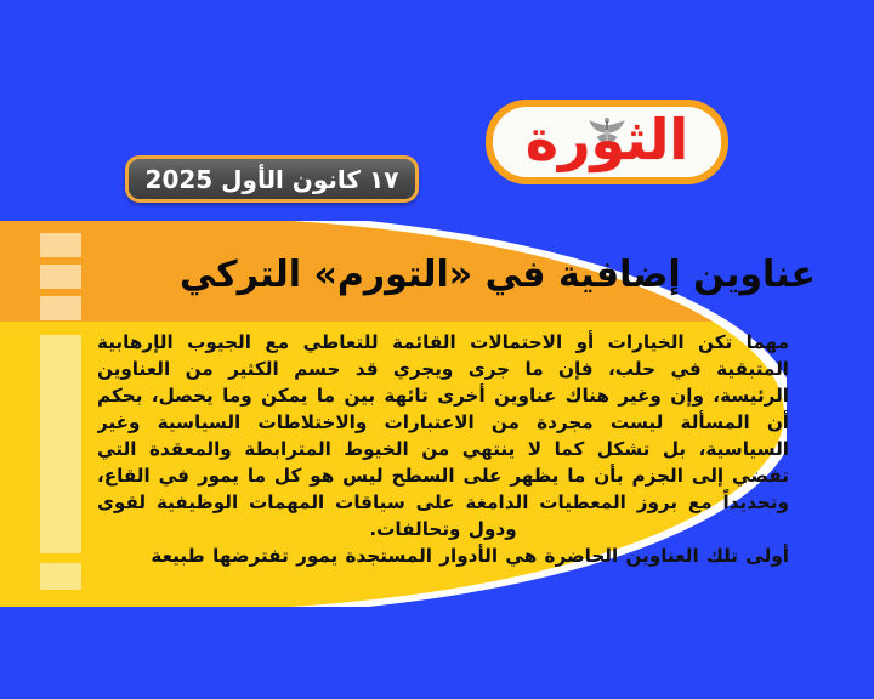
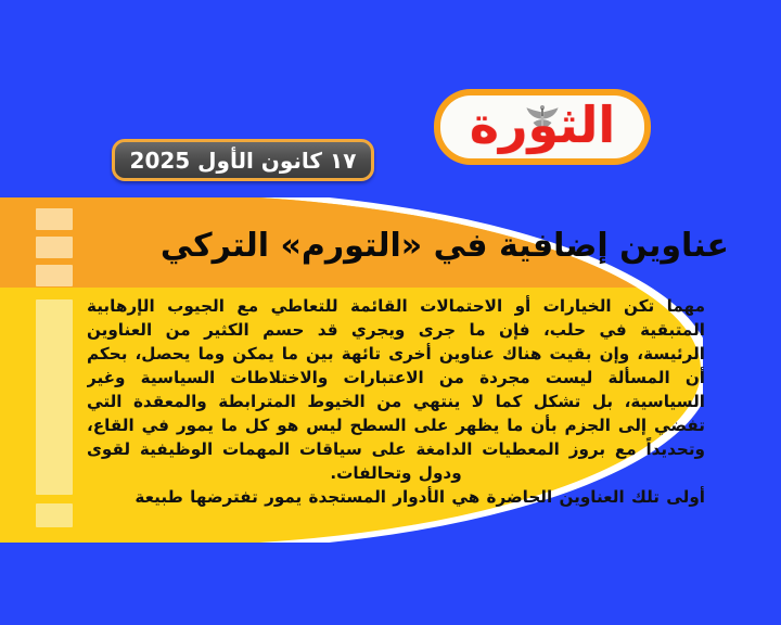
  الثورة
  ١٧ كانون الأول 2025
  عناوين إضافية في «التورم» التركي
- مهما تكن الخيارات أو الاحتمالات القائمة للتعاطي مع الجيوب الإرهابية المتبقية في حلب، فإن ما جرى ويجري قد حسم الكثير من العناوين الرئيسة، وإن وغير هناك عناوين أخرى تائهة بين ما يمكن وما يحصل، بحكم أن المسألة ليست مجردة من الاعتبارات والاختلاطات السياسية وغير السياسية، بل تشكل كما لا ينتهي من الخيوط المترابطة والمعقدة التي تفضي إلى الجزم بأن ما يظهر على السطح ليس هو كل ما يمور في القاع، وتحديداً مع بروز المعطيات الدامغة على سياقات المهمات الوظيفية لقوى ودول وتحالفات.
+ مهما تكن الخيارات أو الاحتمالات القائمة للتعاطي مع الجيوب الإرهابية المتبقية في حلب، فإن ما جرى ويجري قد حسم الكثير من العناوين الرئيسة، وإن بقيت هناك عناوين أخرى تائهة بين ما يمكن وما يحصل، بحكم أن المسألة ليست مجردة من الاعتبارات والاختلاطات السياسية وغير السياسية، بل تشكل كما لا ينتهي من الخيوط المترابطة والمعقدة التي تفضي إلى الجزم بأن ما يظهر على السطح ليس هو كل ما يمور في القاع، وتحديداً مع بروز المعطيات الدامغة على سياقات المهمات الوظيفية لقوى ودول وتحالفات.
  أولى تلك العناوين الحاضرة هي الأدوار المستجدة يمور تفترضها طبيعة
